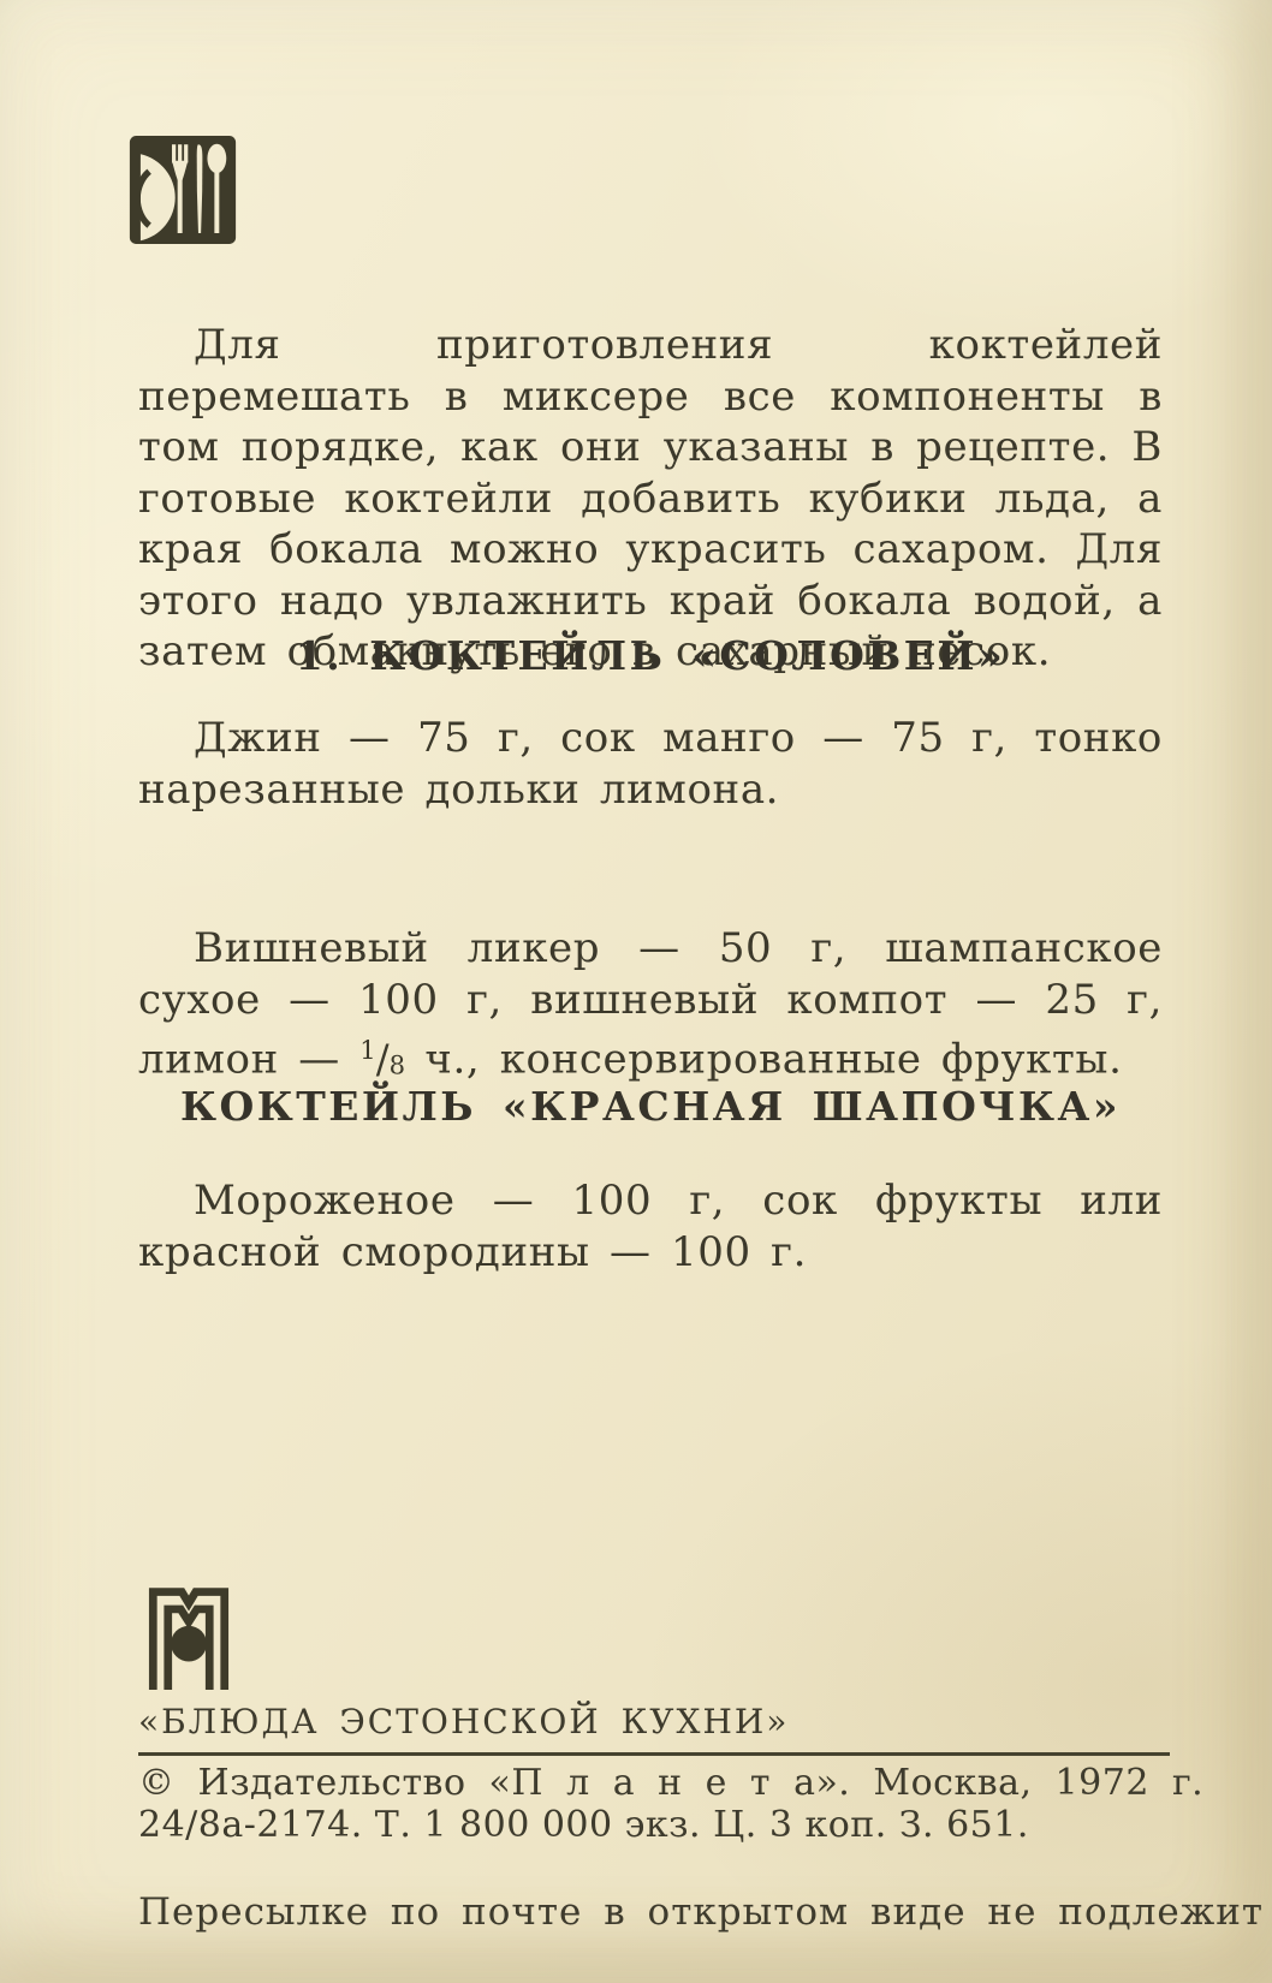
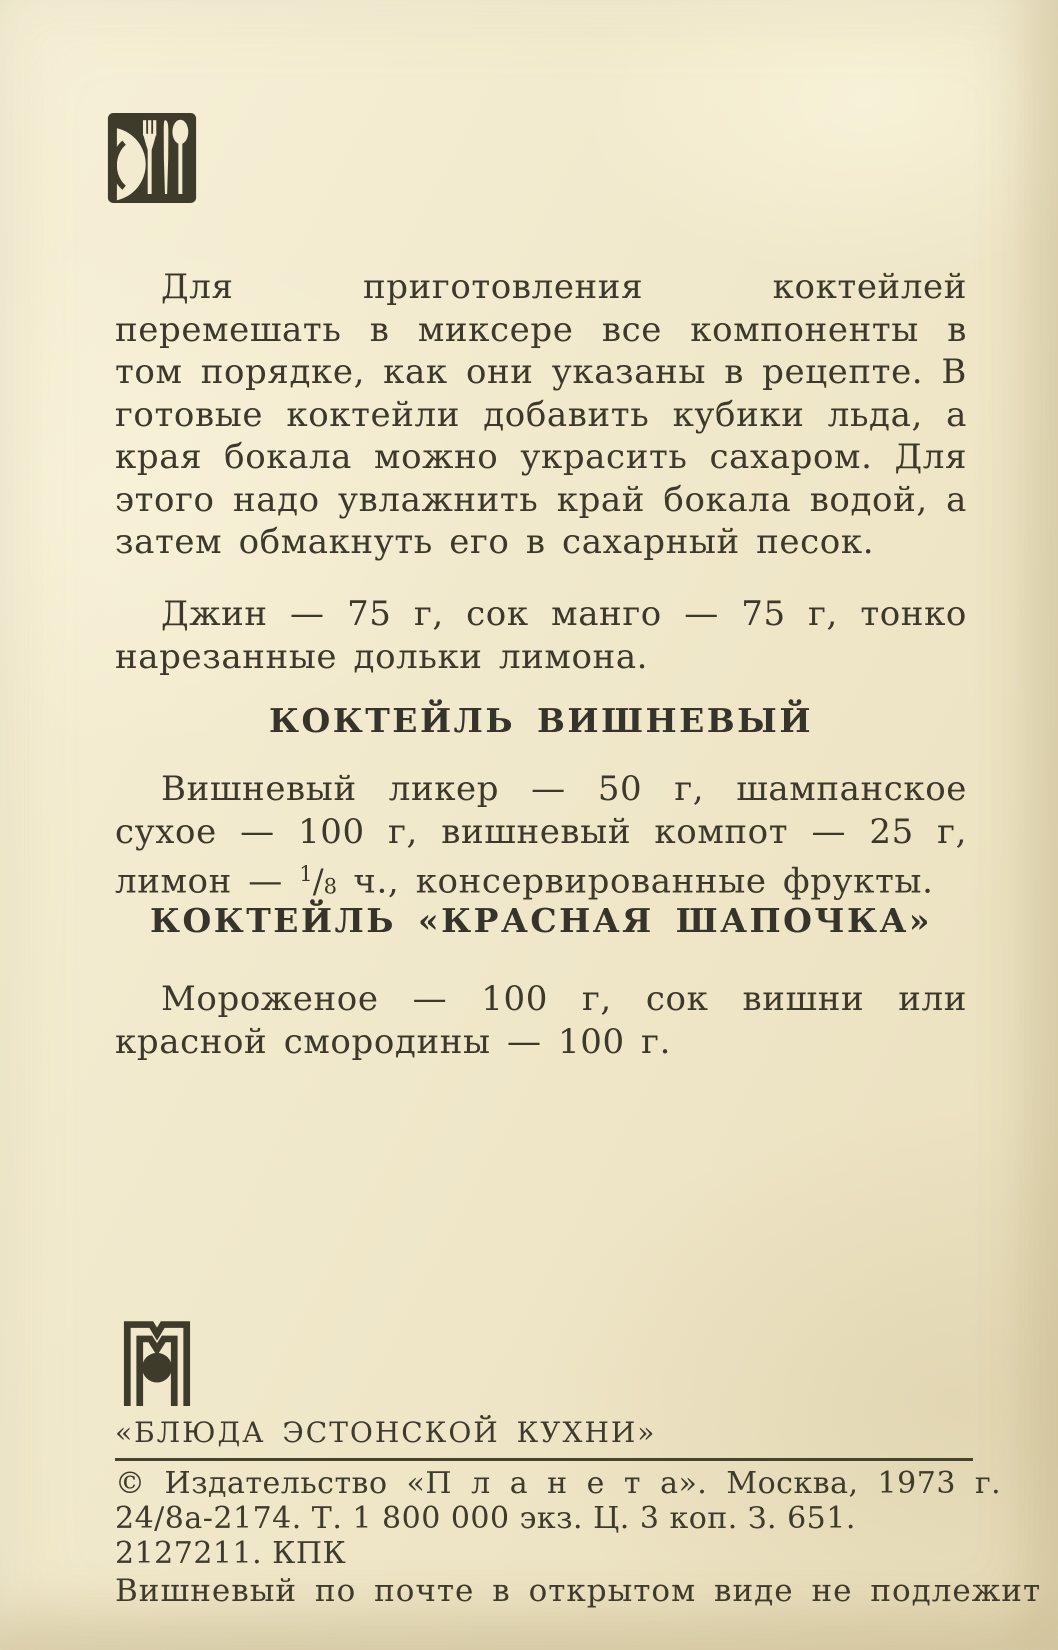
  Для приготовления коктейлей перемешать в миксере все компоненты в том порядке, как они указаны в рецепте. В готовые коктейли добавить кубики льда, а края бокала можно украсить сахаром. Для этого надо увлажнить край бокала водой, а затем обмакнуть его в сахарный песок.
- 1. КОКТЕЙЛЬ «СОЛОВЕЙ»
  Джин — 75 г, сок манго — 75 г, тонко нарезанные дольки лимона.
+ КОКТЕЙЛЬ ВИШНЕВЫЙ
  Вишневый ликер — 50 г, шампанское сухое — 100 г, вишневый компот — 25 г, лимон — 1/8 ч., консервированные фрукты.
  КОКТЕЙЛЬ «КРАСНАЯ ШАПОЧКА»
- Мороженое — 100 г, сок фрукты или красной смородины — 100 г.
+ Мороженое — 100 г, сок вишни или красной смородины — 100 г.
  «БЛЮДА ЭСТОНСКОЙ КУХНИ»
- © Издательство «П л а н е т а». Москва, 1972 г.
+ © Издательство «П л а н е т а». Москва, 1973 г.
  24/8а-2174. Т. 1 800 000 экз. Ц. 3 коп. З. 651.
+ 2127211. КПК
- Пересылке по почте в открытом виде не подлежит
+ Вишневый по почте в открытом виде не подлежит
